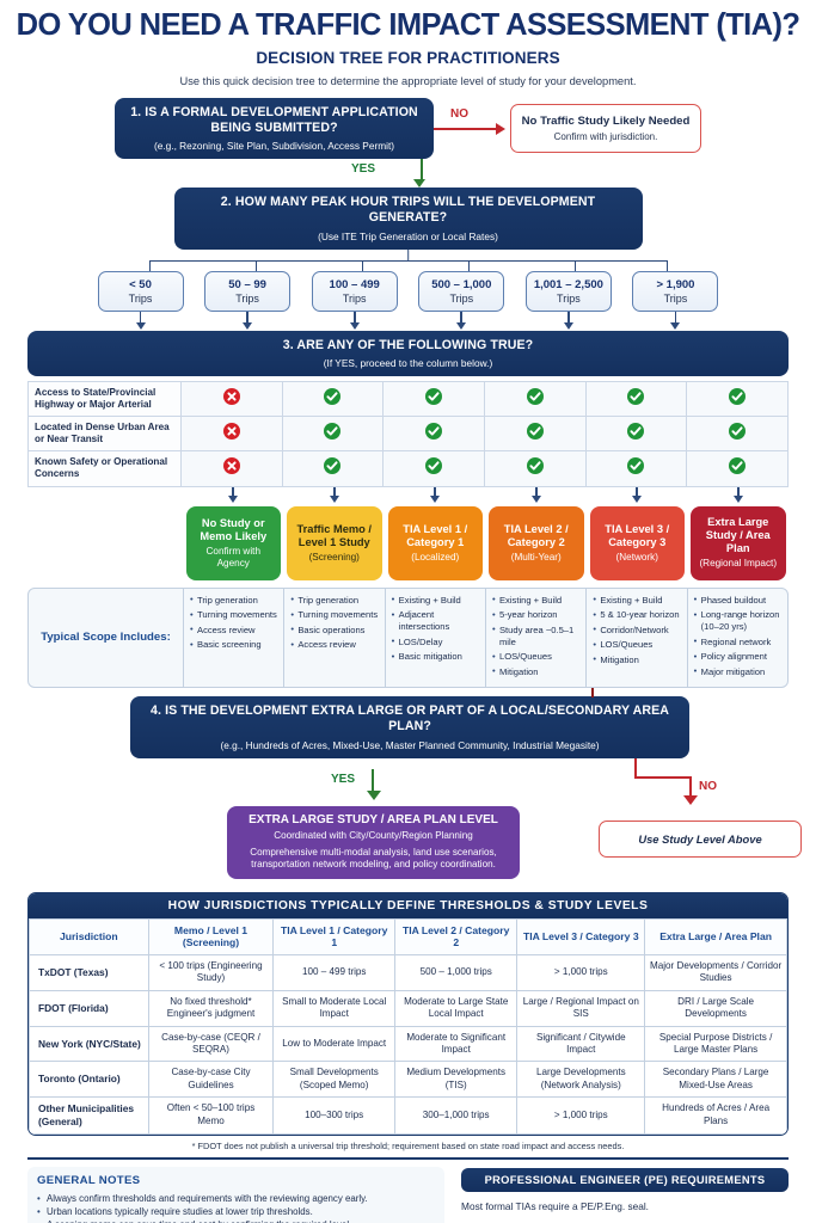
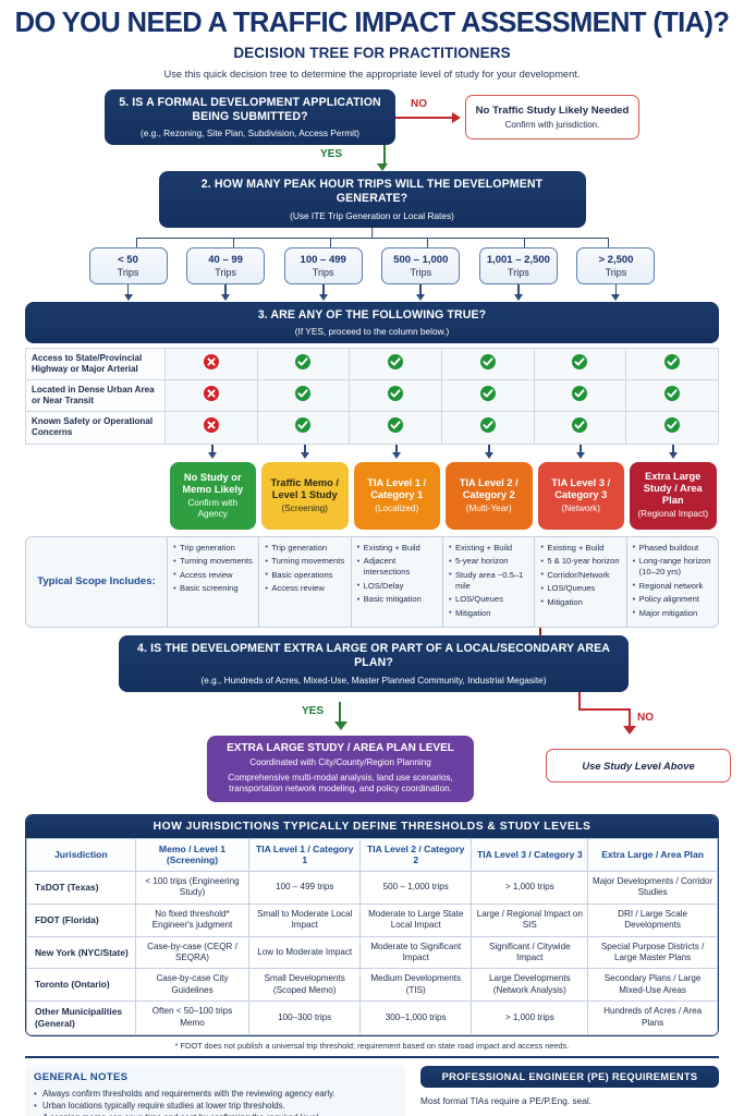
  DO YOU NEED A TRAFFIC IMPACT ASSESSMENT (TIA)?
  DECISION TREE FOR PRACTITIONERS
  Use this quick decision tree to determine the appropriate level of study for your development.
- 1. IS A FORMAL DEVELOPMENT APPLICATION
+ 5. IS A FORMAL DEVELOPMENT APPLICATION
  BEING SUBMITTED?
  (e.g., Rezoning, Site Plan, Subdivision, Access Permit)
  NO
  No Traffic Study Likely Needed
  Confirm with jurisdiction.
  YES
  2. HOW MANY PEAK HOUR TRIPS WILL THE DEVELOPMENT GENERATE?
  (Use ITE Trip Generation or Local Rates)
  < 50
  Trips
- 50 – 99
+ 40 – 99
  Trips
  100 – 499
  Trips
  500 – 1,000
  Trips
  1,001 – 2,500
  Trips
- > 1,900
+ > 2,500
  Trips
  3. ARE ANY OF THE FOLLOWING TRUE?
  (If YES, proceed to the column below.)
  Access to State/Provincial Highway or Major Arterial
  Located in Dense Urban Area or Near Transit
  Known Safety or Operational Concerns
  No Study or Memo Likely
  Confirm with Agency
  Traffic Memo / Level 1 Study
  (Screening)
  TIA Level 1 / Category 1
  (Localized)
  TIA Level 2 / Category 2
  (Multi-Year)
  TIA Level 3 / Category 3
  (Network)
  Extra Large Study / Area Plan
  (Regional Impact)
  Typical Scope Includes:
  Trip generation
  Turning movements
  Access review
  Basic screening
  Trip generation
  Turning movements
  Basic operations
  Access review
  Existing + Build
  Adjacent intersections
  LOS/Delay
  Basic mitigation
  Existing + Build
  5-year horizon
  Study area ~0.5–1 mile
  LOS/Queues
  Mitigation
  Existing + Build
  5 & 10-year horizon
  Corridor/Network
  LOS/Queues
  Mitigation
  Phased buildout
  Long-range horizon (10–20 yrs)
  Regional network
  Policy alignment
  Major mitigation
  4. IS THE DEVELOPMENT EXTRA LARGE OR PART OF A LOCAL/SECONDARY AREA PLAN?
  (e.g., Hundreds of Acres, Mixed-Use, Master Planned Community, Industrial Megasite)
  YES
  NO
  EXTRA LARGE STUDY / AREA PLAN LEVEL
  Coordinated with City/County/Region Planning
  Comprehensive multi-modal analysis, land use scenarios, transportation network modeling, and policy coordination.
  Use Study Level Above
  HOW JURISDICTIONS TYPICALLY DEFINE THRESHOLDS & STUDY LEVELS
  Jurisdiction	Memo / Level 1 (Screening)	TIA Level 1 / Category 1	TIA Level 2 / Category 2	TIA Level 3 / Category 3	Extra Large / Area Plan
  TxDOT (Texas)	< 100 trips (Engineering Study)	100 – 499 trips	500 – 1,000 trips	> 1,000 trips	Major Developments / Corridor Studies
  FDOT (Florida)	No fixed threshold* Engineer's judgment	Small to Moderate Local Impact	Moderate to Large State Local Impact	Large / Regional Impact on SIS	DRI / Large Scale Developments
  New York (NYC/State)	Case-by-case (CEQR / SEQRA)	Low to Moderate Impact	Moderate to Significant Impact	Significant / Citywide Impact	Special Purpose Districts / Large Master Plans
  Toronto (Ontario)	Case-by-case City Guidelines	Small Developments (Scoped Memo)	Medium Developments (TIS)	Large Developments (Network Analysis)	Secondary Plans / Large Mixed-Use Areas
  Other Municipalities (General)	Often < 50–100 trips Memo	100–300 trips	300–1,000 trips	> 1,000 trips	Hundreds of Acres / Area Plans
  * FDOT does not publish a universal trip threshold; requirement based on state road impact and access needs.
  GENERAL NOTES
  Always confirm thresholds and requirements with the reviewing agency early.
  Urban locations typically require studies at lower trip thresholds.
  PROFESSIONAL ENGINEER (PE) REQUIREMENTS
  Most formal TIAs require a PE/P.Eng. seal.
